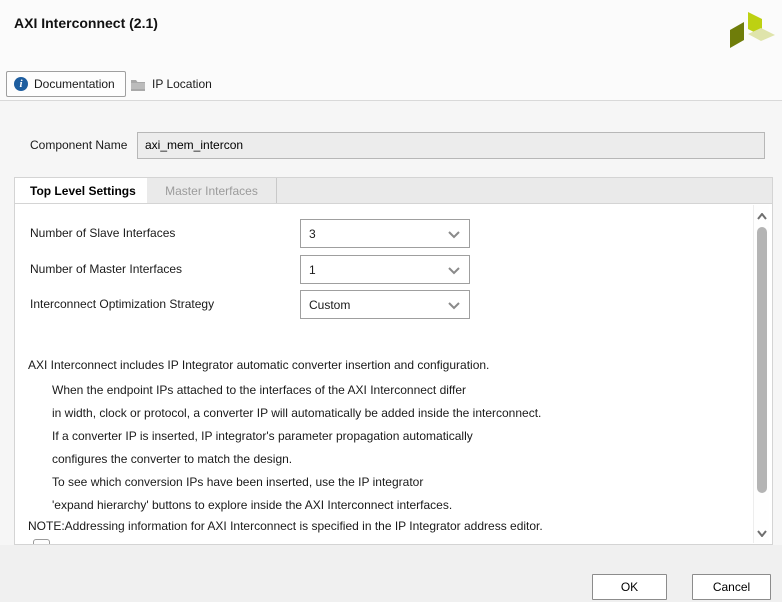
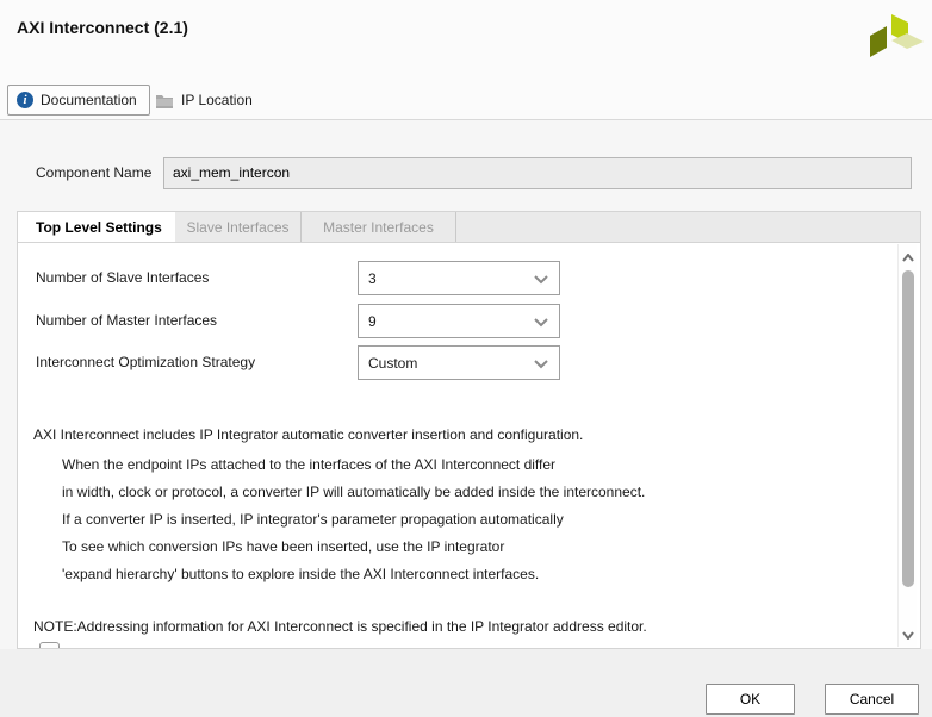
  AXI Interconnect (2.1)
  i
  Documentation
  IP Location
  Component Name
  axi_mem_intercon
  Top Level Settings
+ Slave Interfaces
  Master Interfaces
  Number of Slave Interfaces
  3
  Number of Master Interfaces
- 1
+ 9
  Interconnect Optimization Strategy
  Custom
  AXI Interconnect includes IP Integrator automatic converter insertion and configuration.
  When the endpoint IPs attached to the interfaces of the AXI Interconnect differ
  in width, clock or protocol, a converter IP will automatically be added inside the interconnect.
  If a converter IP is inserted, IP integrator's parameter propagation automatically
- configures the converter to match the design.
  To see which conversion IPs have been inserted, use the IP integrator
  'expand hierarchy' buttons to explore inside the AXI Interconnect interfaces.
  NOTE:Addressing information for AXI Interconnect is specified in the IP Integrator address editor.
  OK
  Cancel
